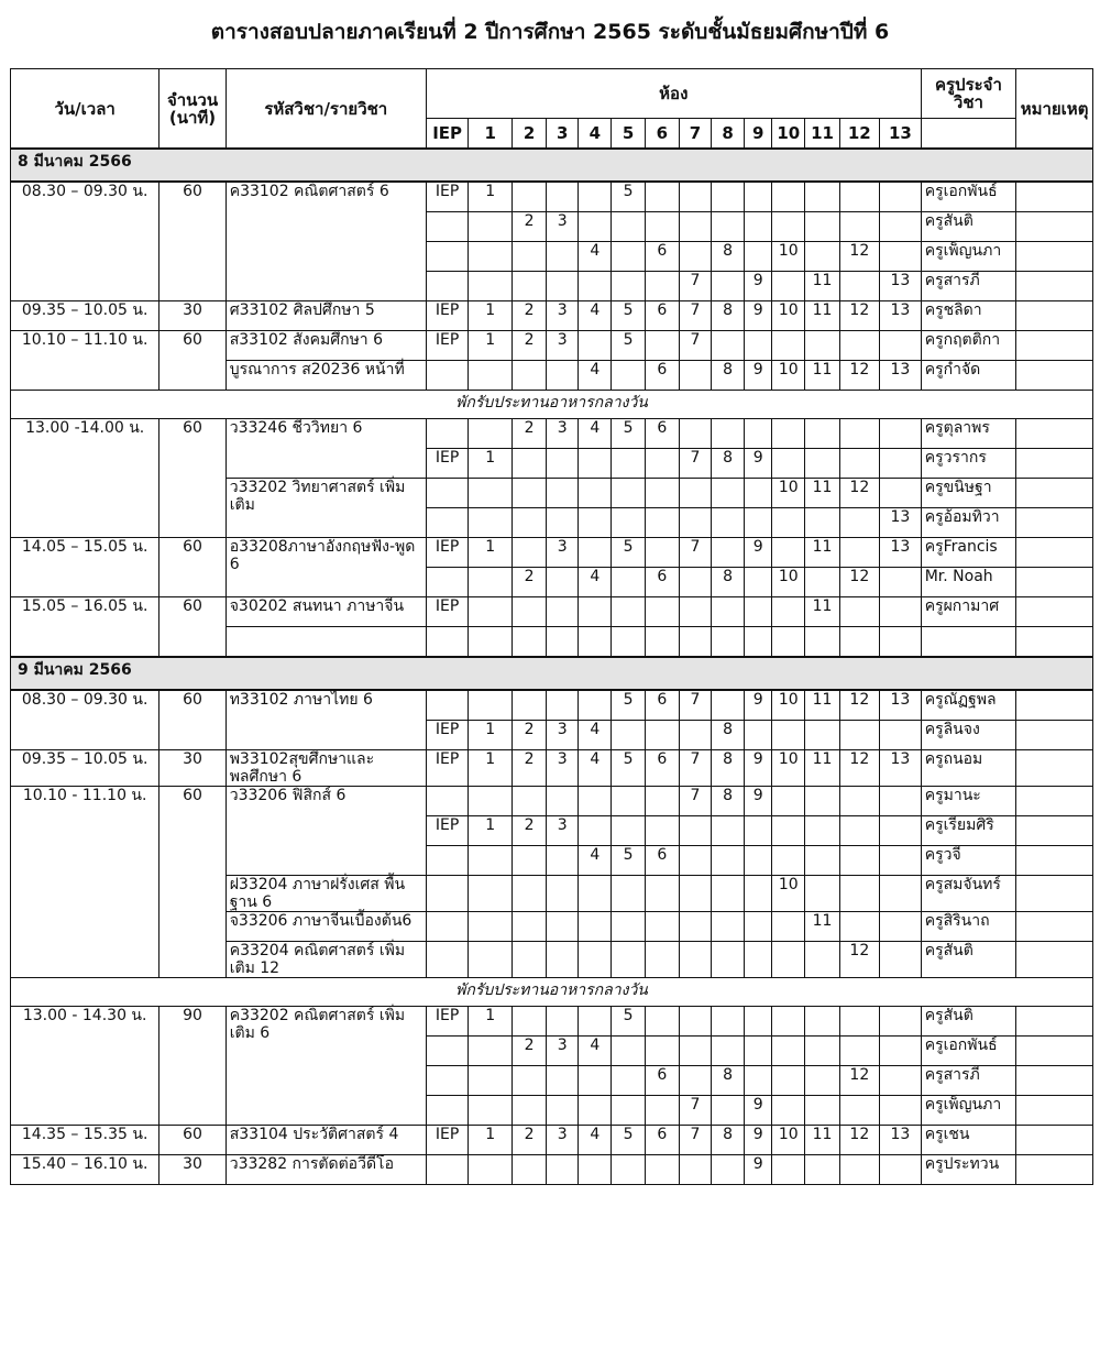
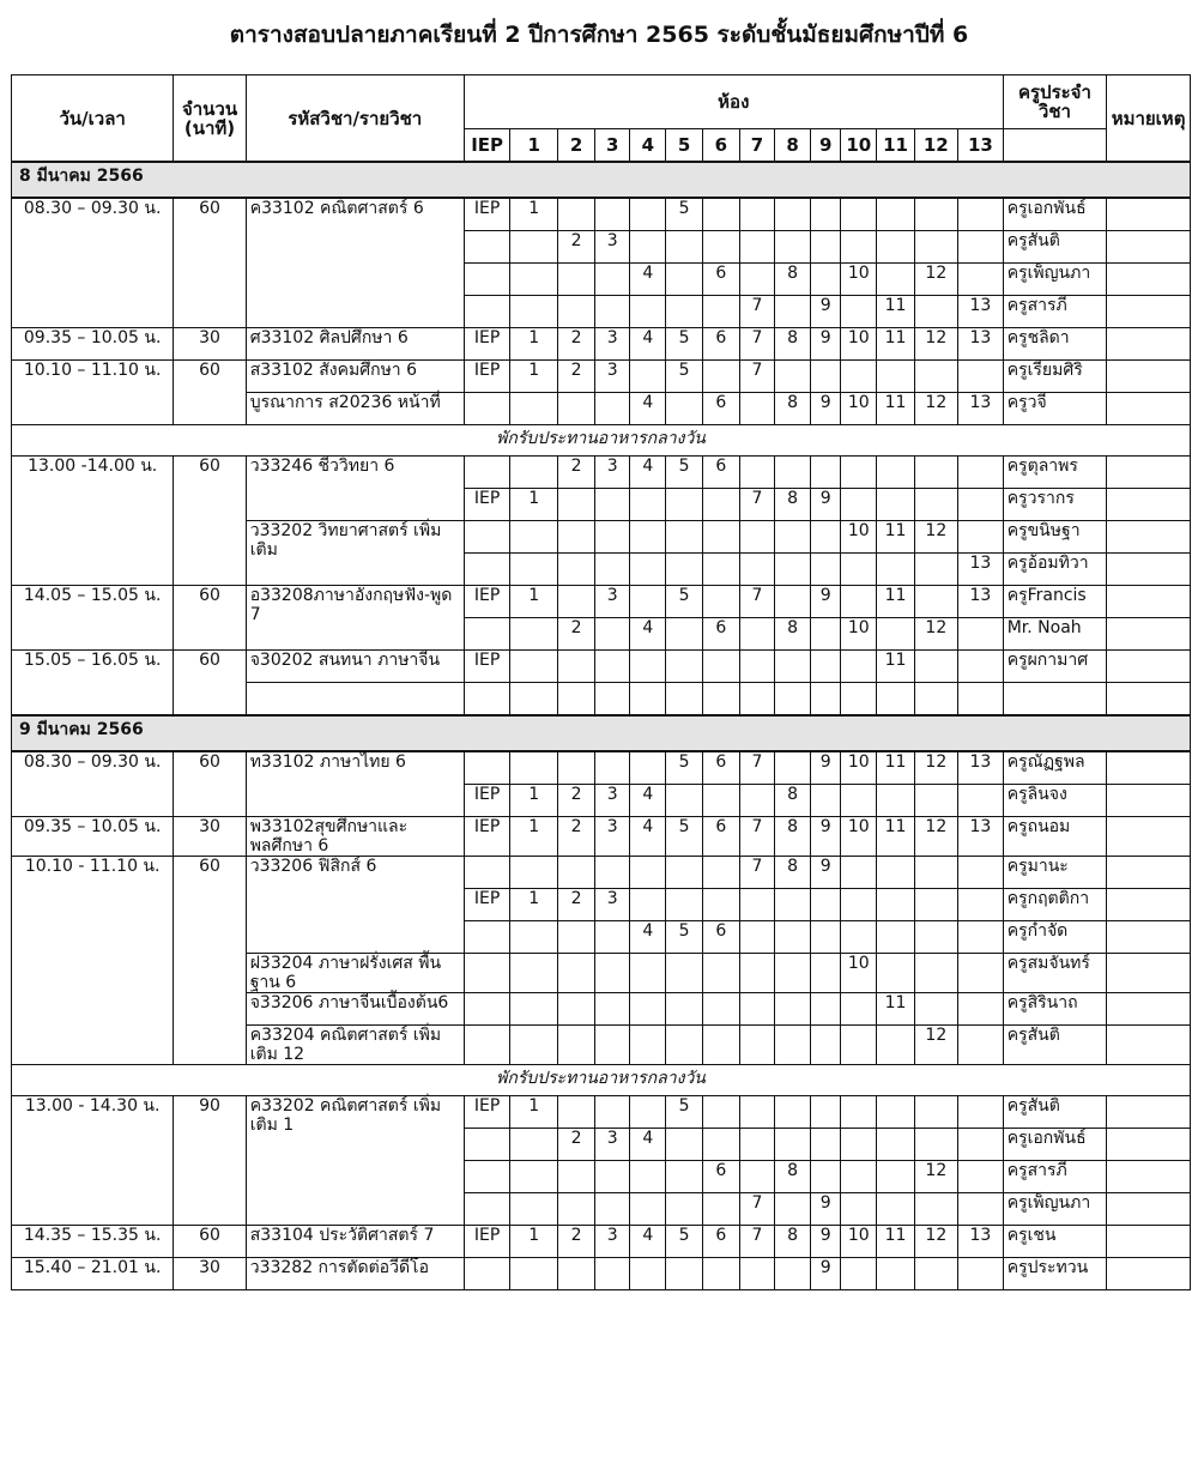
  ตารางสอบปลายภาคเรียนที่ 2 ปีการศึกษา 2565 ระดับชั้นมัธยมศึกษาปีที่ 6
  วัน/เวลา	จำนวน(นาที)	รหัสวิชา/รายวิชา	ห้อง	ครูประจำวิชา	หมายเหตุ
  IEP	1	2	3	4	5	6	7	8	9	10	11	12	13
  8 มีนาคม 2566
  08.30 – 09.30 น.	60	ค33102 คณิตศาสตร์ 6	IEP	1				5									ครูเอกพันธ์
  		2	3											ครูสันติ
  				4		6		8		10		12		ครูเพ็ญนภา
  							7		9		11		13	ครูสารภี
- 09.35 – 10.05 น.	30	ศ33102 ศิลปศึกษา 5	IEP	1	2	3	4	5	6	7	8	9	10	11	12	13	ครูชลิดา
+ 09.35 – 10.05 น.	30	ศ33102 ศิลปศึกษา 6	IEP	1	2	3	4	5	6	7	8	9	10	11	12	13	ครูชลิดา
- 10.10 – 11.10 น.	60	ส33102 สังคมศึกษา 6	IEP	1	2	3		5		7							ครูกฤตติกา
+ 10.10 – 11.10 น.	60	ส33102 สังคมศึกษา 6	IEP	1	2	3		5		7							ครูเรียมศิริ
- บูรณาการ ส20236 หน้าที่					4		6		8	9	10	11	12	13	ครูกำจัด
+ บูรณาการ ส20236 หน้าที่					4		6		8	9	10	11	12	13	ครูวจี
  พักรับประทานอาหารกลางวัน
  13.00 -14.00 น.	60	ว33246 ชีววิทยา 6			2	3	4	5	6								ครูตุลาพร
  IEP	1						7	8	9					ครูวรากร
  ว33202 วิทยาศาสตร์ เพิ่มเติม											10	11	12		ครูขนิษฐา
  													13	ครูอ้อมทิวา
- 14.05 – 15.05 น.	60	อ33208ภาษาอังกฤษฟัง-พูด 6	IEP	1		3		5		7		9		11		13	ครูFrancis
+ 14.05 – 15.05 น.	60	อ33208ภาษาอังกฤษฟัง-พูด 7	IEP	1		3		5		7		9		11		13	ครูFrancis
  		2		4		6		8		10		12		Mr. Noah
  15.05 – 16.05 น.	60	จ30202 สนทนา ภาษาจีน	IEP											11			ครูผกามาศ
  9 มีนาคม 2566
  08.30 – 09.30 น.	60	ท33102 ภาษาไทย 6						5	6	7		9	10	11	12	13	ครูณัฏฐพล
  IEP	1	2	3	4				8						ครูลินจง
  09.35 – 10.05 น.	30	พ33102สุขศึกษาและพลศึกษา 6	IEP	1	2	3	4	5	6	7	8	9	10	11	12	13	ครูถนอม
  10.10 - 11.10 น.	60	ว33206 ฟิสิกส์ 6								7	8	9					ครูมานะ
- IEP	1	2	3											ครูเรียมศิริ
+ IEP	1	2	3											ครูกฤตติกา
- 				4	5	6								ครูวจี
+ 				4	5	6								ครูกำจัด
  ฝ33204 ภาษาฝรั่งเศส พื้นฐาน 6											10				ครูสมจันทร์
  จ33206 ภาษาจีนเบื้องต้น6												11			ครูสิรินาถ
  ค33204 คณิตศาสตร์ เพิ่มเติม 12													12		ครูสันติ
  พักรับประทานอาหารกลางวัน
- 13.00 - 14.30 น.	90	ค33202 คณิตศาสตร์ เพิ่มเติม 6	IEP	1				5									ครูสันติ
+ 13.00 - 14.30 น.	90	ค33202 คณิตศาสตร์ เพิ่มเติม 1	IEP	1				5									ครูสันติ
  		2	3	4										ครูเอกพันธ์
  						6		8				12		ครูสารภี
  							7		9					ครูเพ็ญนภา
- 14.35 – 15.35 น.	60	ส33104 ประวัติศาสตร์ 4	IEP	1	2	3	4	5	6	7	8	9	10	11	12	13	ครูเชน
+ 14.35 – 15.35 น.	60	ส33104 ประวัติศาสตร์ 7	IEP	1	2	3	4	5	6	7	8	9	10	11	12	13	ครูเชน
- 15.40 – 16.10 น.	30	ว33282 การตัดต่อวีดีโอ										9					ครูประทวน
+ 15.40 – 21.01 น.	30	ว33282 การตัดต่อวีดีโอ										9					ครูประทวน
